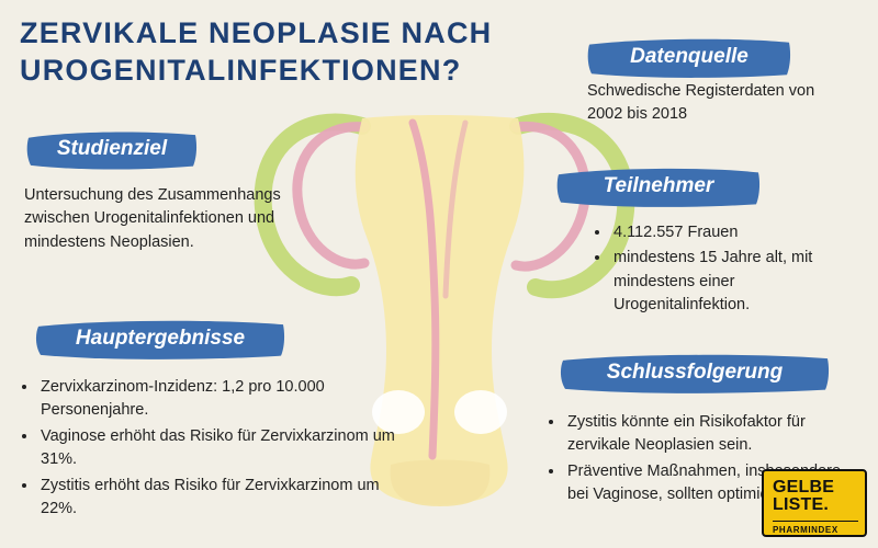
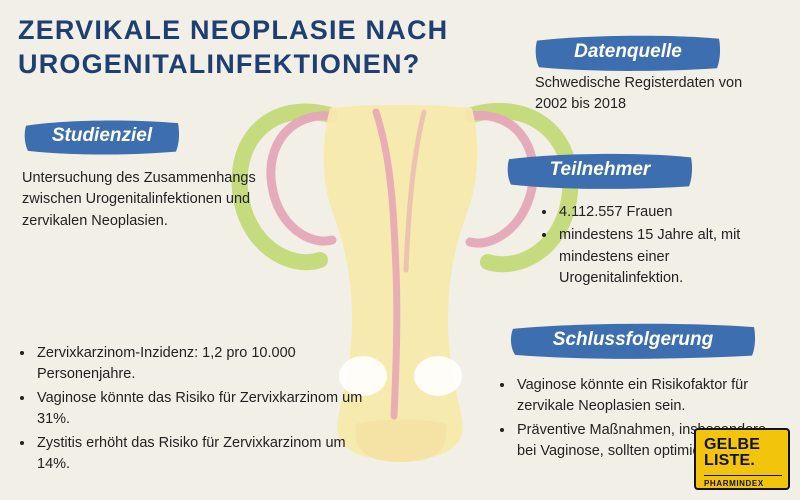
  ZERVIKALE NEOPLASIE NACH UROGENITALINFEKTIONEN?
  Studienziel
- Untersuchung des Zusammenhangs zwischen Urogenitalinfektionen und mindestens Neoplasien.
+ Untersuchung des Zusammenhangs zwischen Urogenitalinfektionen und zervikalen Neoplasien.
- Hauptergebnisse
  Zervixkarzinom-Inzidenz: 1,2 pro 10.000 Personenjahre.
- Vaginose erhöht das Risiko für Zervixkarzinom um 31%.
+ Vaginose könnte das Risiko für Zervixkarzinom um 31%.
- Zystitis erhöht das Risiko für Zervixkarzinom um 22%.
+ Zystitis erhöht das Risiko für Zervixkarzinom um 14%.
  Datenquelle
  Schwedische Registerdaten von 2002 bis 2018
  Teilnehmer
  4.112.557 Frauen
  mindestens 15 Jahre alt, mit mindestens einer Urogenitalinfektion.
  Schlussfolgerung
- Zystitis könnte ein Risikofaktor für zervikale Neoplasien sein.
+ Vaginose könnte ein Risikofaktor für zervikale Neoplasien sein.
  Präventive Maßnahmen, in bei Vaginose, sollten optimi
  GELBE
  LISTE.
  PHARMINDEX
